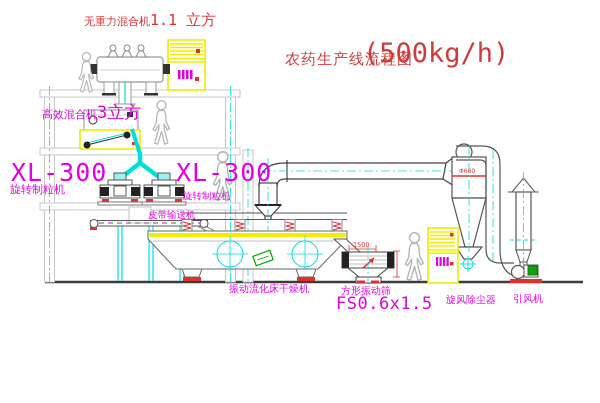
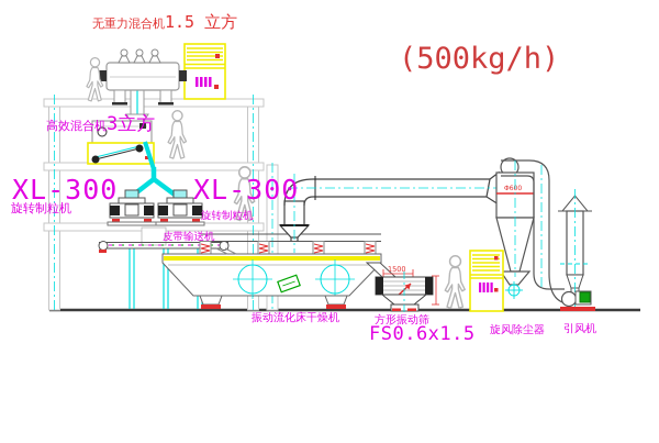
  1500
- 农药生产线流程图
  (500kg/h)
- 无重力混合机1.1 立方
+ 无重力混合机1.5 立方
  高效混合机3立方
  XL-300
  旋转制粒机
  XL-300
  旋转制粒机
  皮带输送机
  振动流化床干燥机
  方形振动筛
  FS0.6x1.5
  旋风除尘器
  引风机
